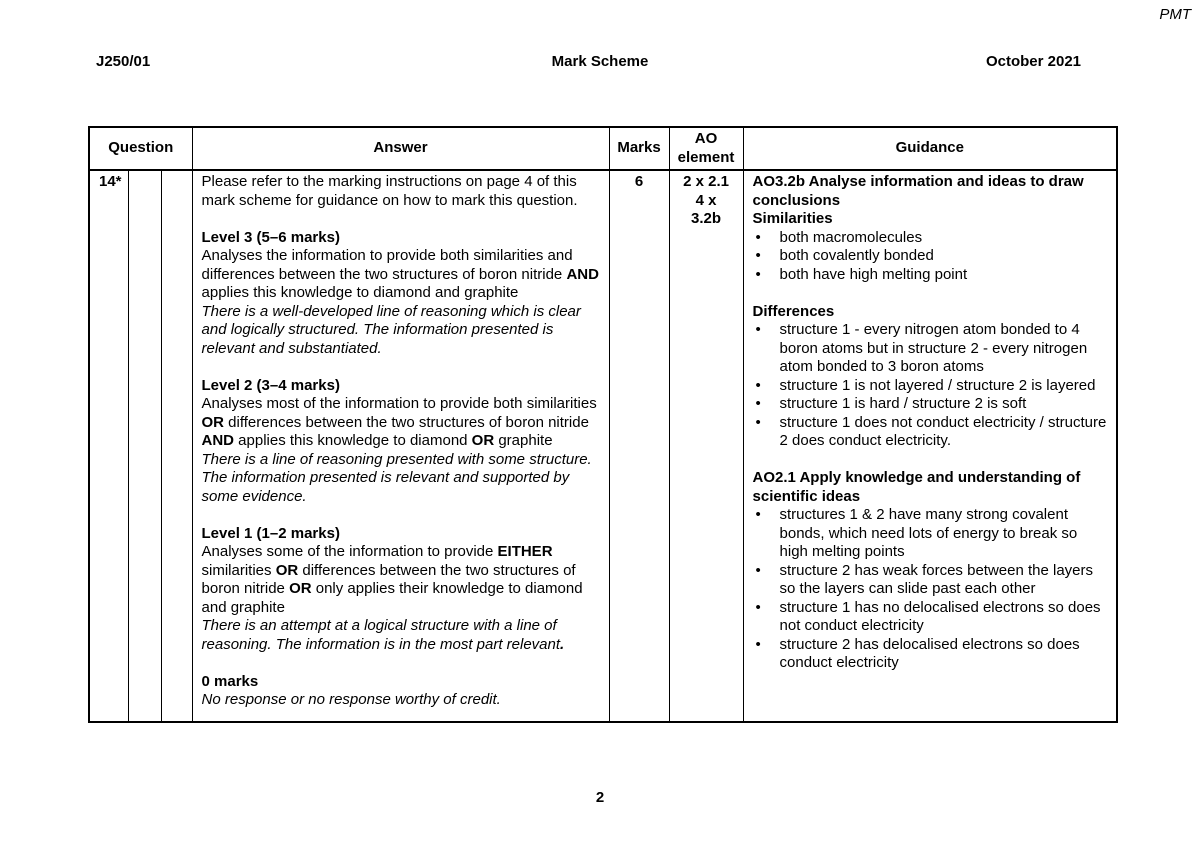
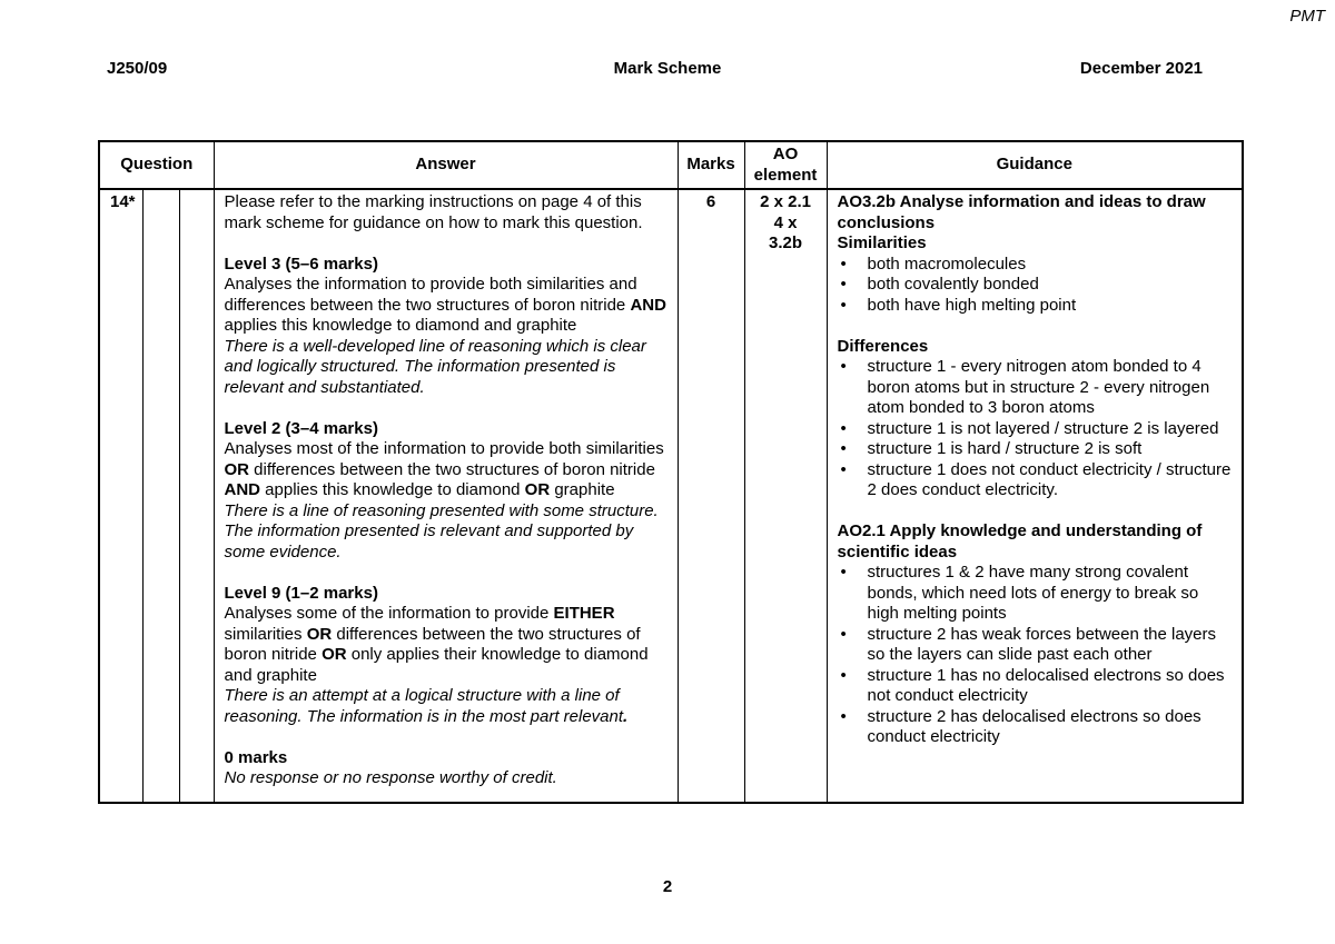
  PMT
- J250/01
+ J250/09
  Mark Scheme
- October 2021
+ December 2021
  Question	Answer	Marks	AO element	Guidance
- 14*			Please refer to the marking instructions on page 4 of this mark scheme for guidance on how to mark this question.Level 3 (5–6 marks)Analyses the information to provide both similarities and differences between the two structures of boron nitride AND applies this knowledge to diamond and graphiteThere is a well-developed line of reasoning which is clear and logically structured. The information presented is relevant and substantiated.Level 2 (3–4 marks)Analyses most of the information to provide both similarities OR differences between the two structures of boron nitride AND applies this knowledge to diamond OR graphiteThere is a line of reasoning presented with some structure. The information presented is relevant and supported by some evidence.Level 1 (1–2 marks)Analyses some of the information to provide EITHER similarities OR differences between the two structures of boron nitride OR only applies their knowledge to diamond and graphiteThere is an attempt at a logical structure with a line of reasoning. The information is in the most part relevant.0 marksNo response or no response worthy of credit.	6	2 x 2.1 4 x 3.2b	AO3.2b Analyse information and ideas to draw conclusionsSimilaritiesboth macromoleculesboth covalently bondedboth have high melting pointDifferencesstructure 1 - every nitrogen atom bonded to 4 boron atoms but in structure 2 - every nitrogen atom bonded to 3 boron atomsstructure 1 is not layered / structure 2 is layeredstructure 1 is hard / structure 2 is softstructure 1 does not conduct electricity / structure 2 does conduct electricity.AO2.1 Apply knowledge and understanding of scientific ideasstructures 1 & 2 have many strong covalent bonds, which need lots of energy to break so high melting pointsstructure 2 has weak forces between the layers so the layers can slide past each otherstructure 1 has no delocalised electrons so does not conduct electricitystructure 2 has delocalised electrons so does conduct electricity
+ 14*			Please refer to the marking instructions on page 4 of this mark scheme for guidance on how to mark this question.Level 3 (5–6 marks)Analyses the information to provide both similarities and differences between the two structures of boron nitride AND applies this knowledge to diamond and graphiteThere is a well-developed line of reasoning which is clear and logically structured. The information presented is relevant and substantiated.Level 2 (3–4 marks)Analyses most of the information to provide both similarities OR differences between the two structures of boron nitride AND applies this knowledge to diamond OR graphiteThere is a line of reasoning presented with some structure. The information presented is relevant and supported by some evidence.Level 9 (1–2 marks)Analyses some of the information to provide EITHER similarities OR differences between the two structures of boron nitride OR only applies their knowledge to diamond and graphiteThere is an attempt at a logical structure with a line of reasoning. The information is in the most part relevant.0 marksNo response or no response worthy of credit.	6	2 x 2.1 4 x 3.2b	AO3.2b Analyse information and ideas to draw conclusionsSimilaritiesboth macromoleculesboth covalently bondedboth have high melting pointDifferencesstructure 1 - every nitrogen atom bonded to 4 boron atoms but in structure 2 - every nitrogen atom bonded to 3 boron atomsstructure 1 is not layered / structure 2 is layeredstructure 1 is hard / structure 2 is softstructure 1 does not conduct electricity / structure 2 does conduct electricity.AO2.1 Apply knowledge and understanding of scientific ideasstructures 1 & 2 have many strong covalent bonds, which need lots of energy to break so high melting pointsstructure 2 has weak forces between the layers so the layers can slide past each otherstructure 1 has no delocalised electrons so does not conduct electricitystructure 2 has delocalised electrons so does conduct electricity
  2
